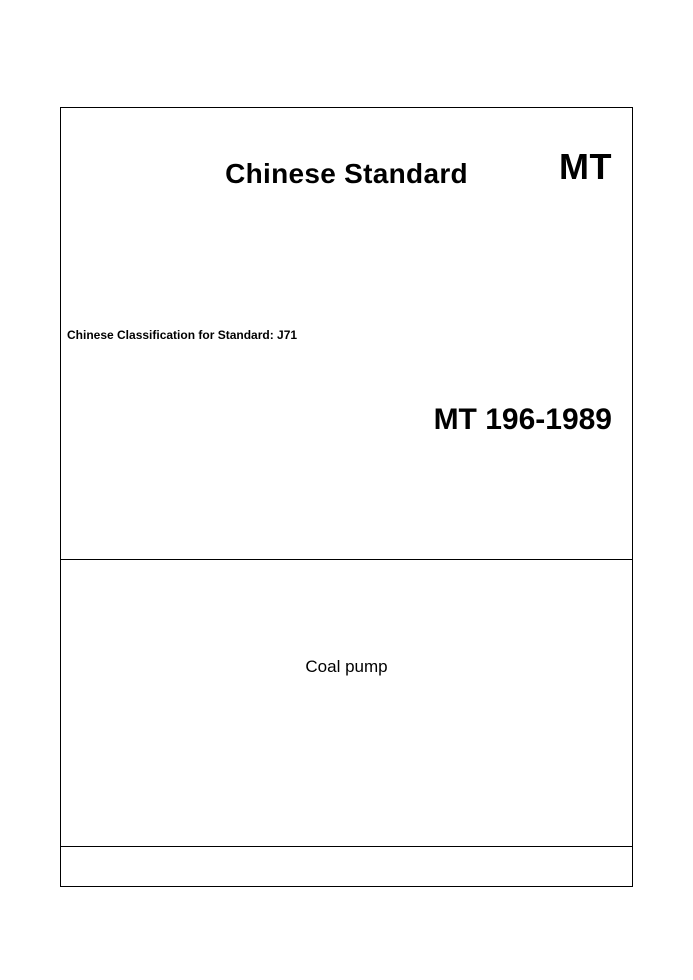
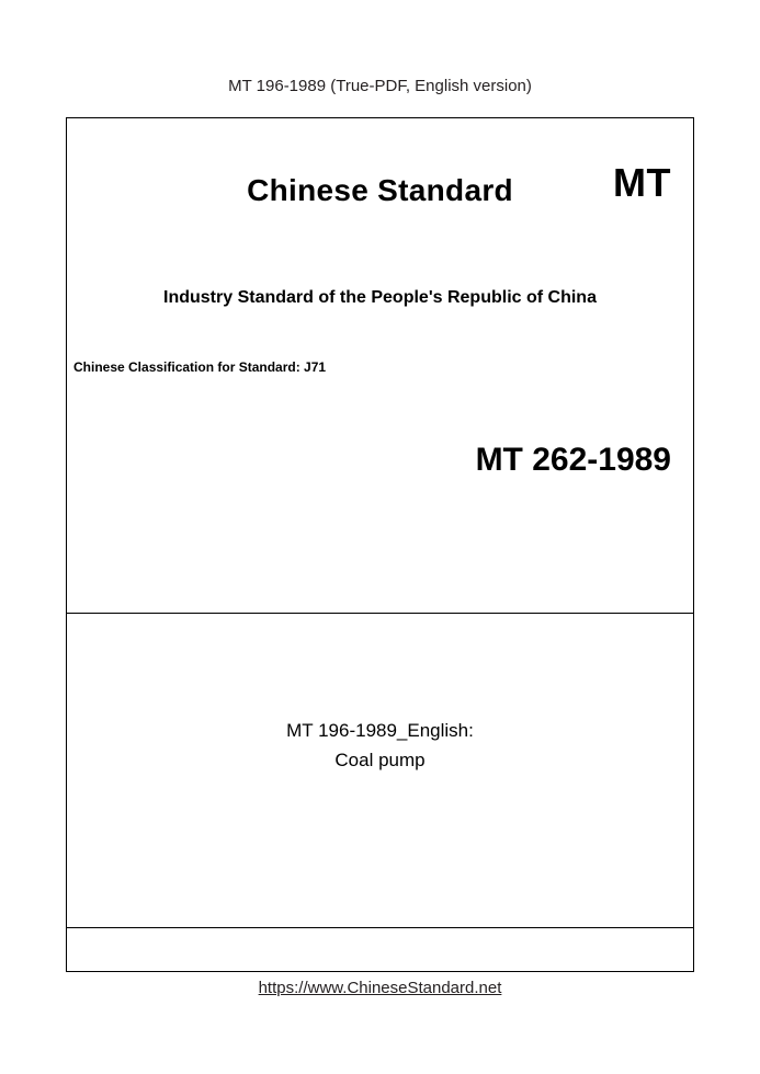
+ MT 196-1989 (True-PDF, English version)
  Chinese Standard
  MT
+ Industry Standard of the People's Republic of China
  Chinese Classification for Standard: J71
- MT 196-1989
+ MT 262-1989
+ MT 196-1989_English:
  Coal pump
+ https://www.ChineseStandard.net
